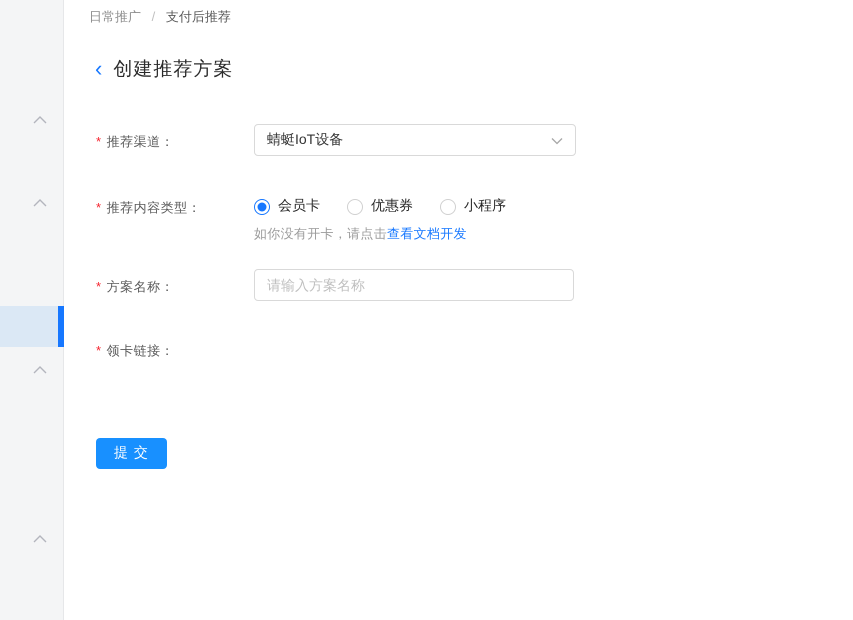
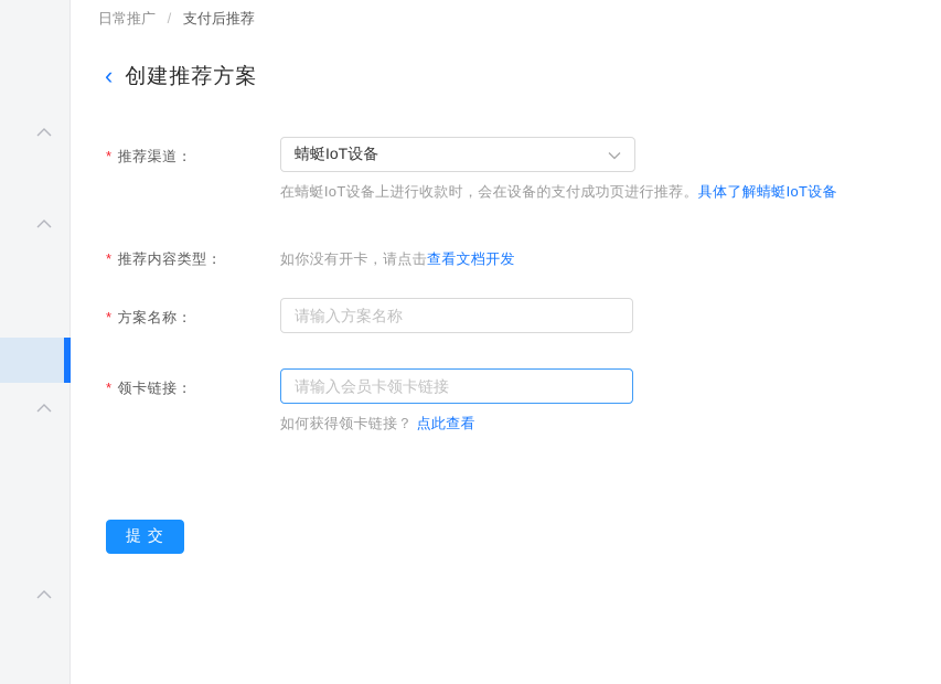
  日常推广 / 支付后推荐
  ‹
  创建推荐方案
  * 推荐渠道：
  蜻蜓IoT设备
+ 在蜻蜓IoT设备上进行收款时，会在设备的支付成功页进行推荐。具体了解蜻蜓IoT设备
  * 推荐内容类型：
- 会员卡
- 优惠券
- 小程序
  如你没有开卡，请点击查看文档开发
  * 方案名称：
  请输入方案名称
  * 领卡链接：
+ 请输入会员卡领卡链接
+ 如何获得领卡链接？ 点此查看
  提 交
